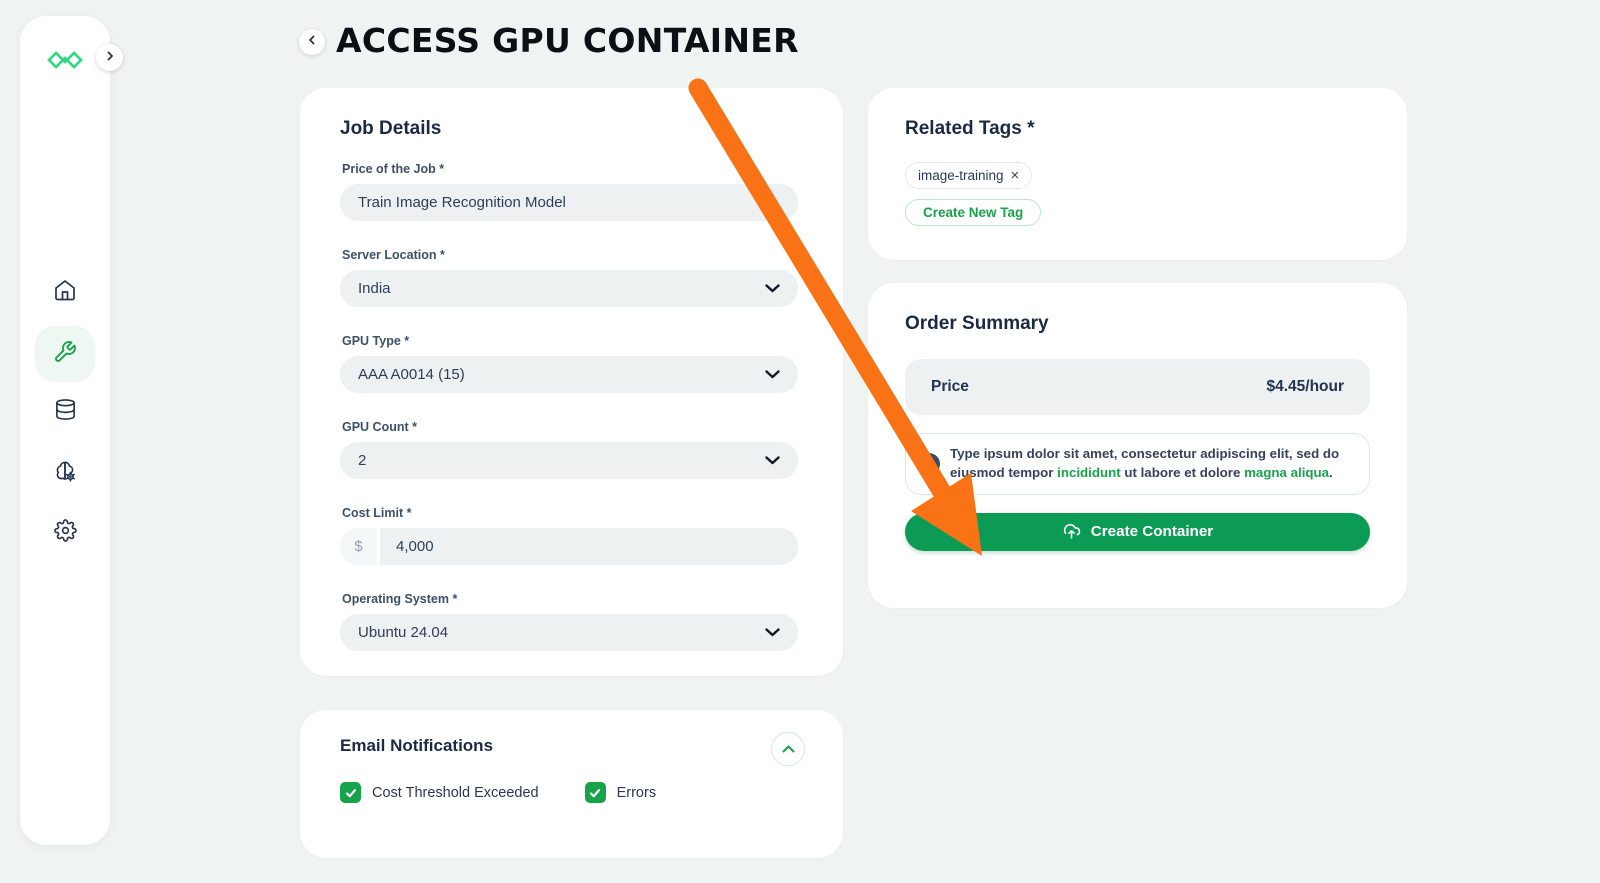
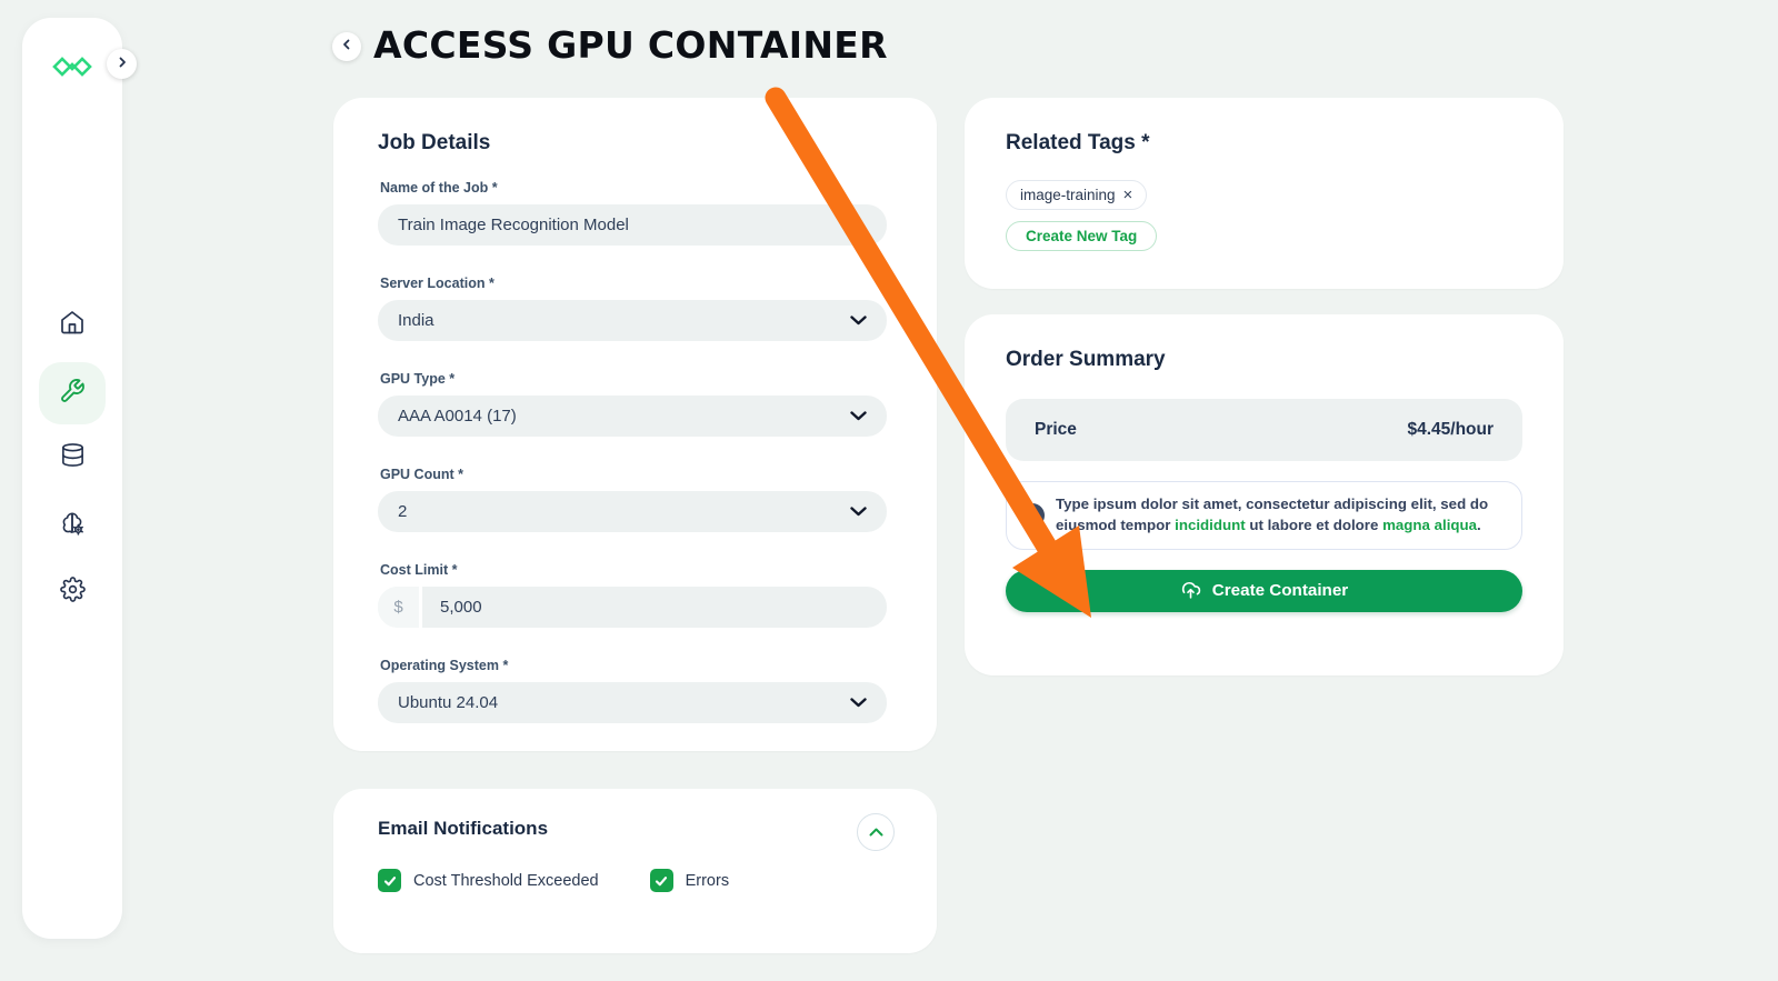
  ACCESS GPU CONTAINER
  Job Details
- Price of the Job *
+ Name of the Job *
  Train Image Recognition Model
  Server Location *
  India
  GPU Type *
- AAA A0014 (15)
+ AAA A0014 (17)
  GPU Count *
  2
  Cost Limit *
  $
- 4,000
+ 5,000
  Operating System *
  Ubuntu 24.04
  Email Notifications
  Cost Threshold Exceeded
  Errors
  Related Tags *
  image-training
  ×
  Create New Tag
  Order Summary
  Price
  $4.45/hour
  Type ipsum dolor sit amet, consectetur adipiscing elit, sed do eiusmod tempor incididunt ut labore et dolore magna aliqua.
  Create Container
